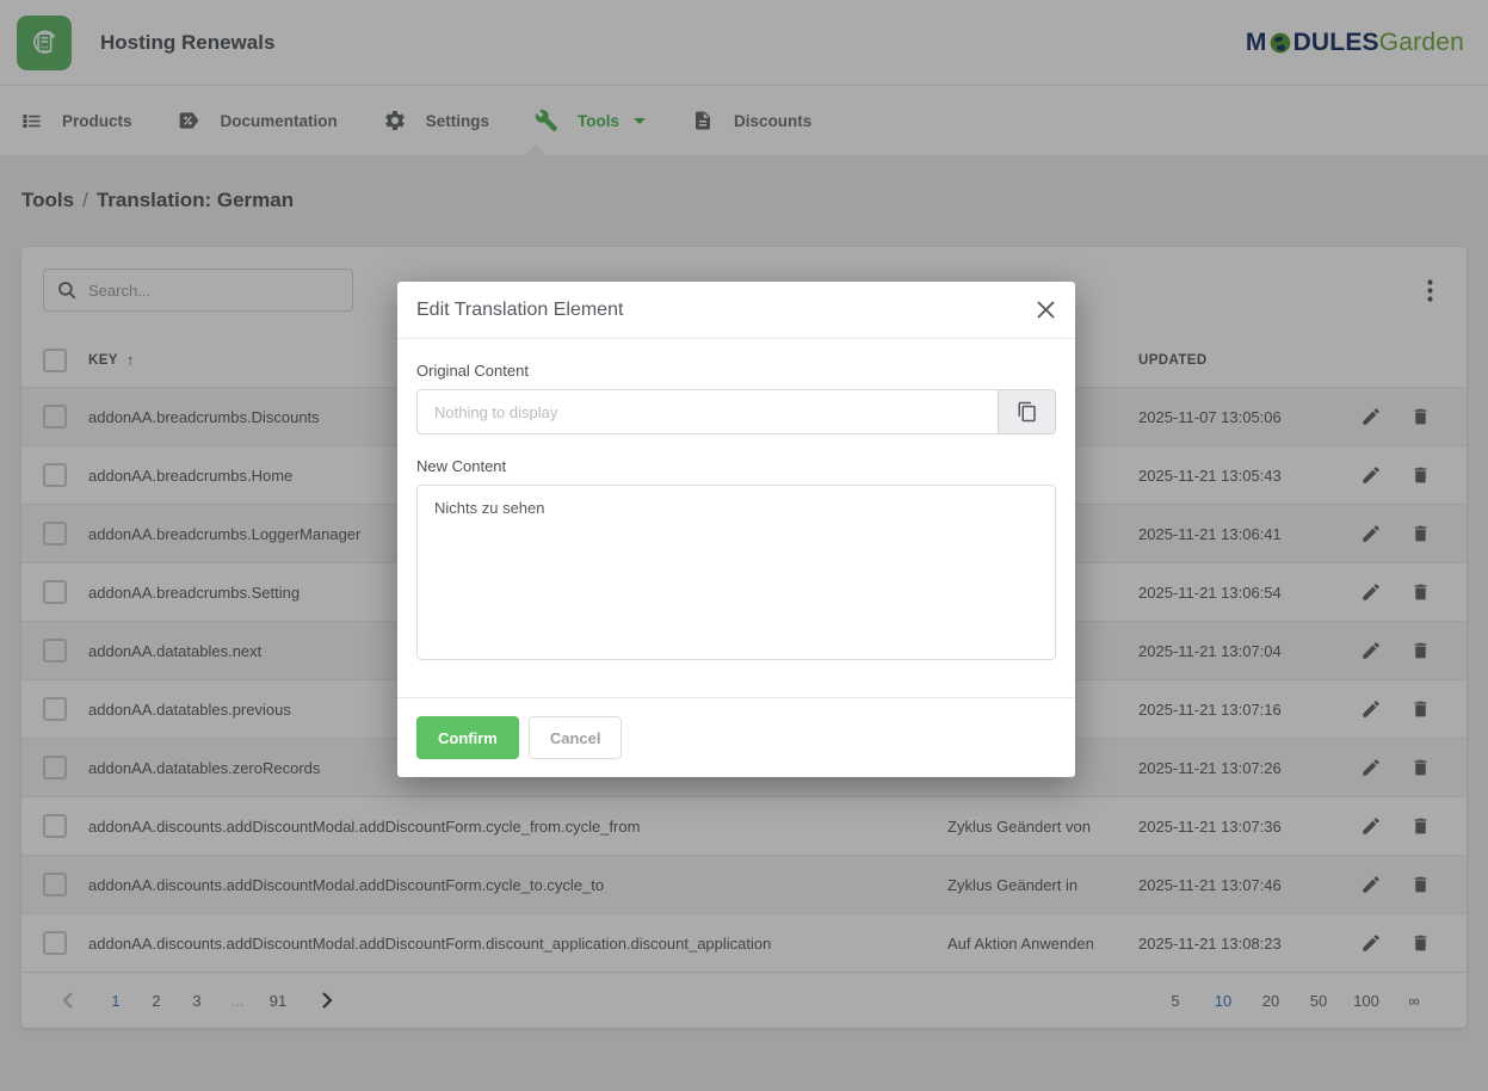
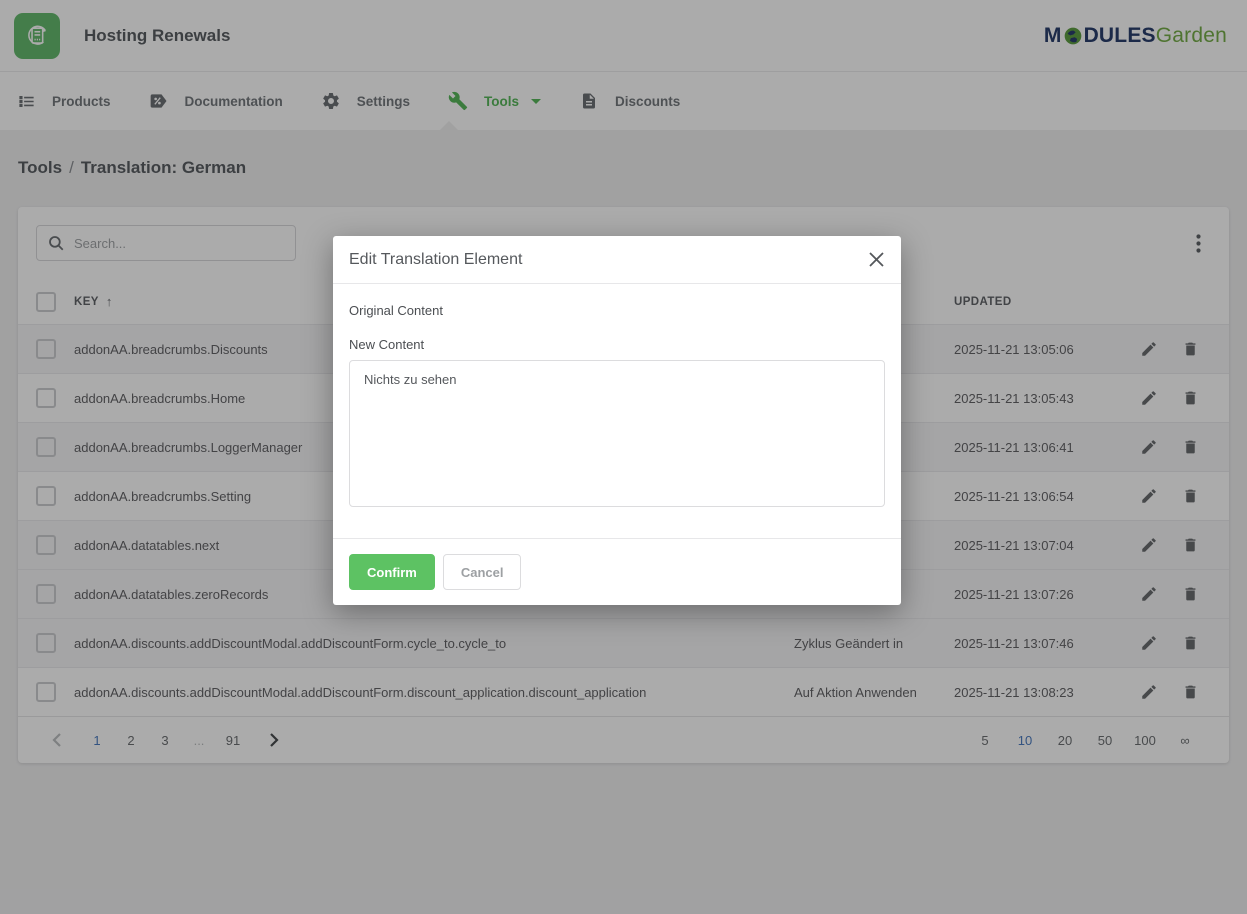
  Hosting Renewals
  M
  DULES
  Garden
  Products
  Documentation
  Settings
  Tools
  Discounts
  Tools / Translation: German
  Search...
  KEY
  ↑
  UPDATED
  addonAA.breadcrumbs.Discounts
- 2025-11-07 13:05:06
+ 2025-11-21 13:05:06
  addonAA.breadcrumbs.Home
  2025-11-21 13:05:43
  addonAA.breadcrumbs.LoggerManager
  2025-11-21 13:06:41
  addonAA.breadcrumbs.Setting
  2025-11-21 13:06:54
  addonAA.datatables.next
  2025-11-21 13:07:04
- addonAA.datatables.previous
- 2025-11-21 13:07:16
  addonAA.datatables.zeroRecords
  2025-11-21 13:07:26
- addonAA.discounts.addDiscountModal.addDiscountForm.cycle_from.cycle_from
- Zyklus Geändert von
- 2025-11-21 13:07:36
  addonAA.discounts.addDiscountModal.addDiscountForm.cycle_to.cycle_to
  Zyklus Geändert in
  2025-11-21 13:07:46
  addonAA.discounts.addDiscountModal.addDiscountForm.discount_application.discount_application
  Auf Aktion Anwenden
  2025-11-21 13:08:23
  1
  2
  3
  ...
  91
  5
  10
  20
  50
  100
  ∞
  Edit Translation Element
  Original Content
- Nothing to display
  New Content
  Nichts zu sehen
  Confirm
  Cancel
